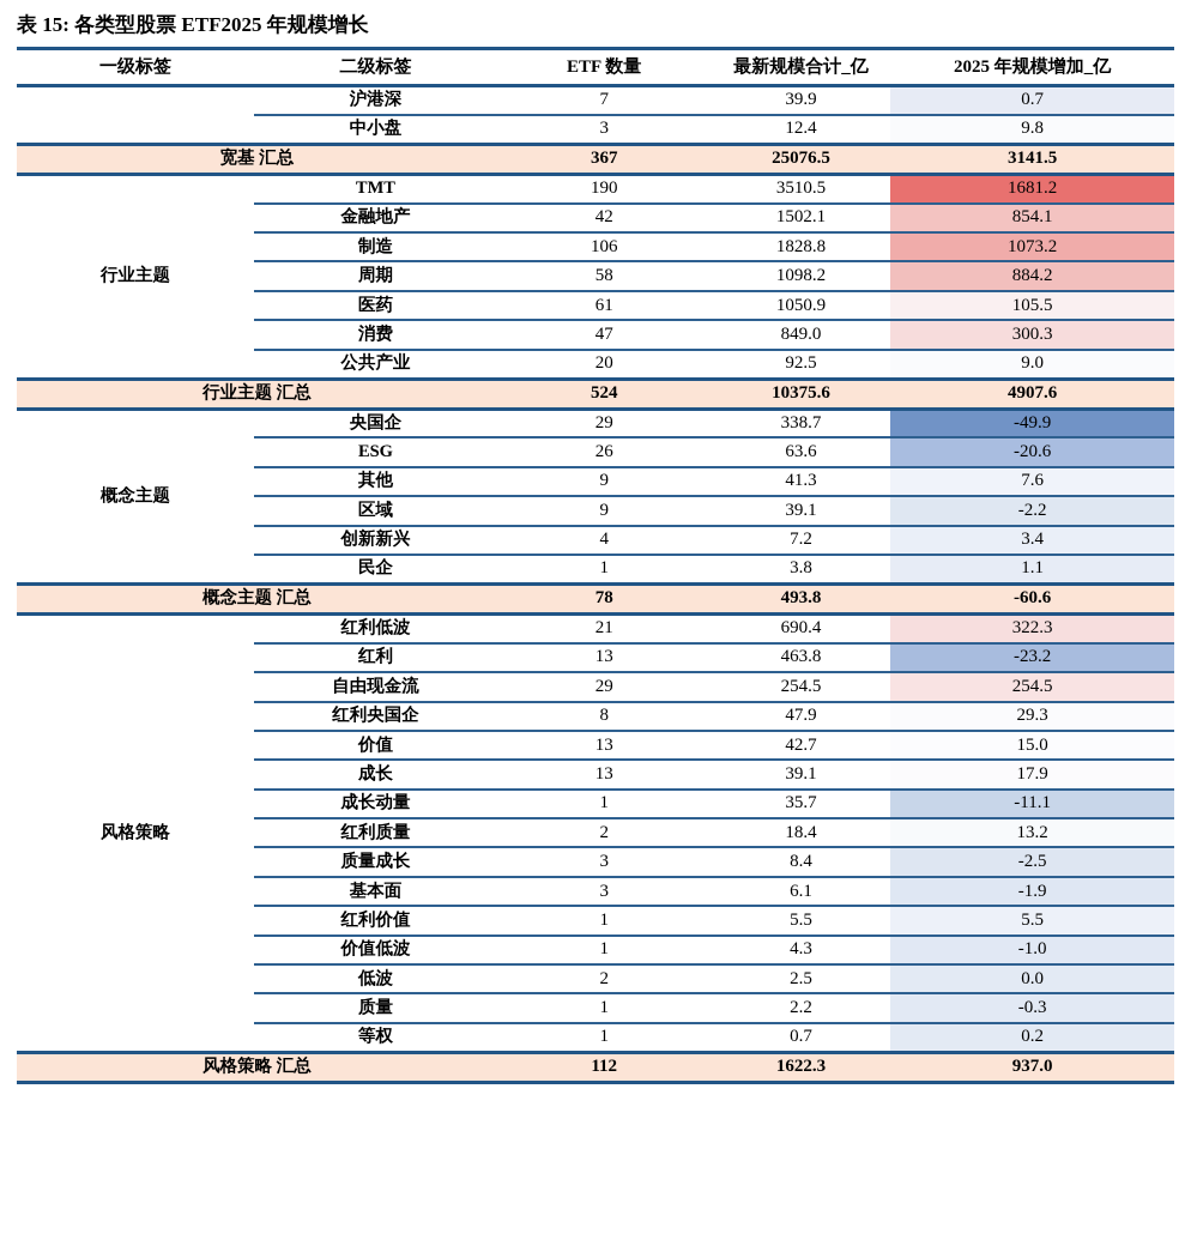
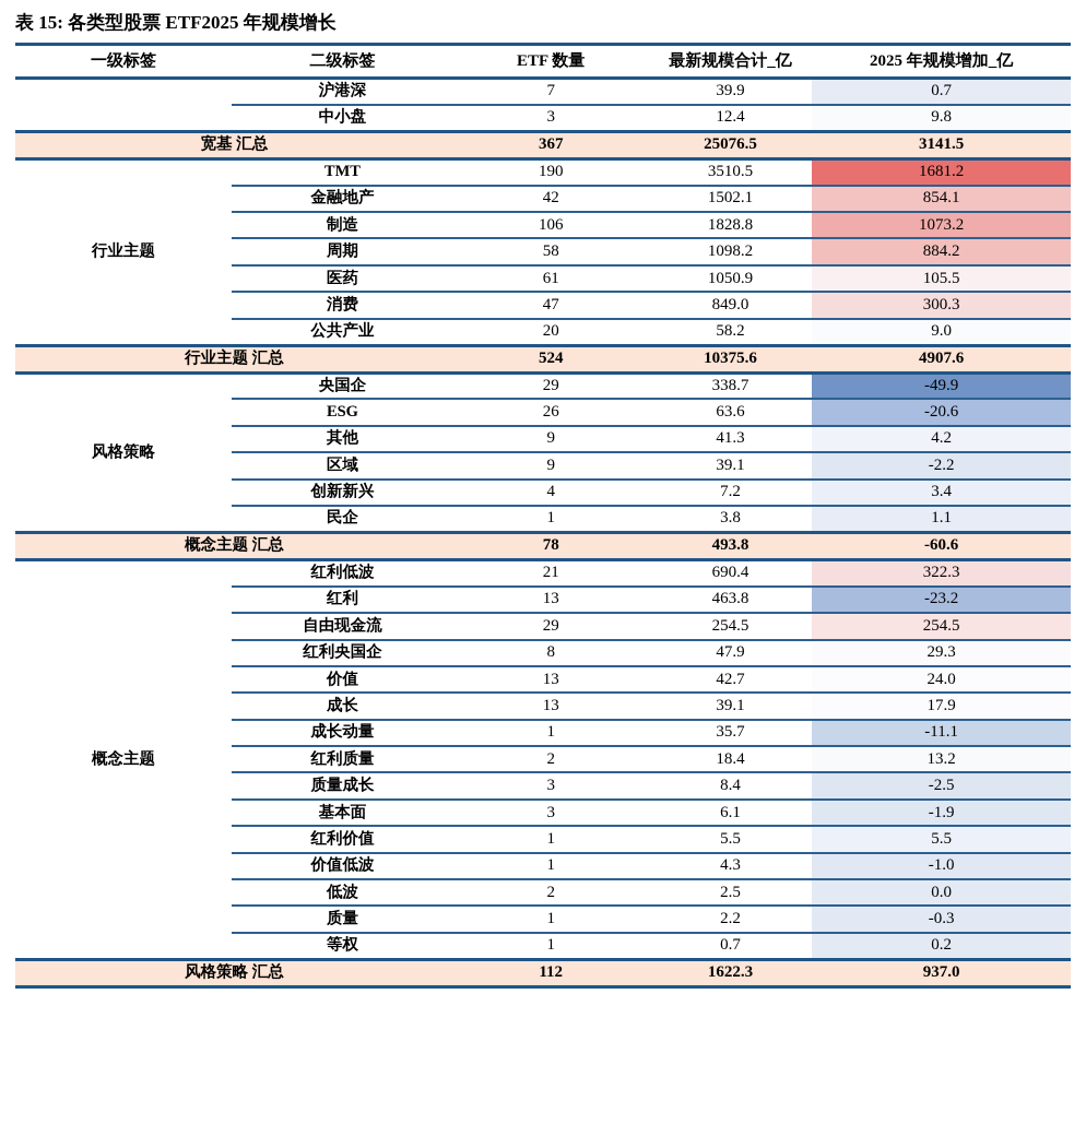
  表 15: 各类型股票 ETF2025 年规模增长
  一级标签	二级标签	ETF 数量	最新规模合计_亿	2025 年规模增加_亿
  	沪港深	7	39.9	0.7
  中小盘	3	12.4	9.8
  宽基 汇总	367	25076.5	3141.5
  行业主题	TMT	190	3510.5	1681.2
  金融地产	42	1502.1	854.1
  制造	106	1828.8	1073.2
  周期	58	1098.2	884.2
  医药	61	1050.9	105.5
  消费	47	849.0	300.3
- 公共产业	20	92.5	9.0
+ 公共产业	20	58.2	9.0
  行业主题 汇总	524	10375.6	4907.6
- 概念主题	央国企	29	338.7	-49.9
+ 风格策略	央国企	29	338.7	-49.9
  ESG	26	63.6	-20.6
- 其他	9	41.3	7.6
+ 其他	9	41.3	4.2
  区域	9	39.1	-2.2
  创新新兴	4	7.2	3.4
  民企	1	3.8	1.1
  概念主题 汇总	78	493.8	-60.6
- 风格策略	红利低波	21	690.4	322.3
+ 概念主题	红利低波	21	690.4	322.3
  红利	13	463.8	-23.2
  自由现金流	29	254.5	254.5
  红利央国企	8	47.9	29.3
- 价值	13	42.7	15.0
+ 价值	13	42.7	24.0
  成长	13	39.1	17.9
  成长动量	1	35.7	-11.1
  红利质量	2	18.4	13.2
  质量成长	3	8.4	-2.5
  基本面	3	6.1	-1.9
  红利价值	1	5.5	5.5
  价值低波	1	4.3	-1.0
  低波	2	2.5	0.0
  质量	1	2.2	-0.3
  等权	1	0.7	0.2
  风格策略 汇总	112	1622.3	937.0
